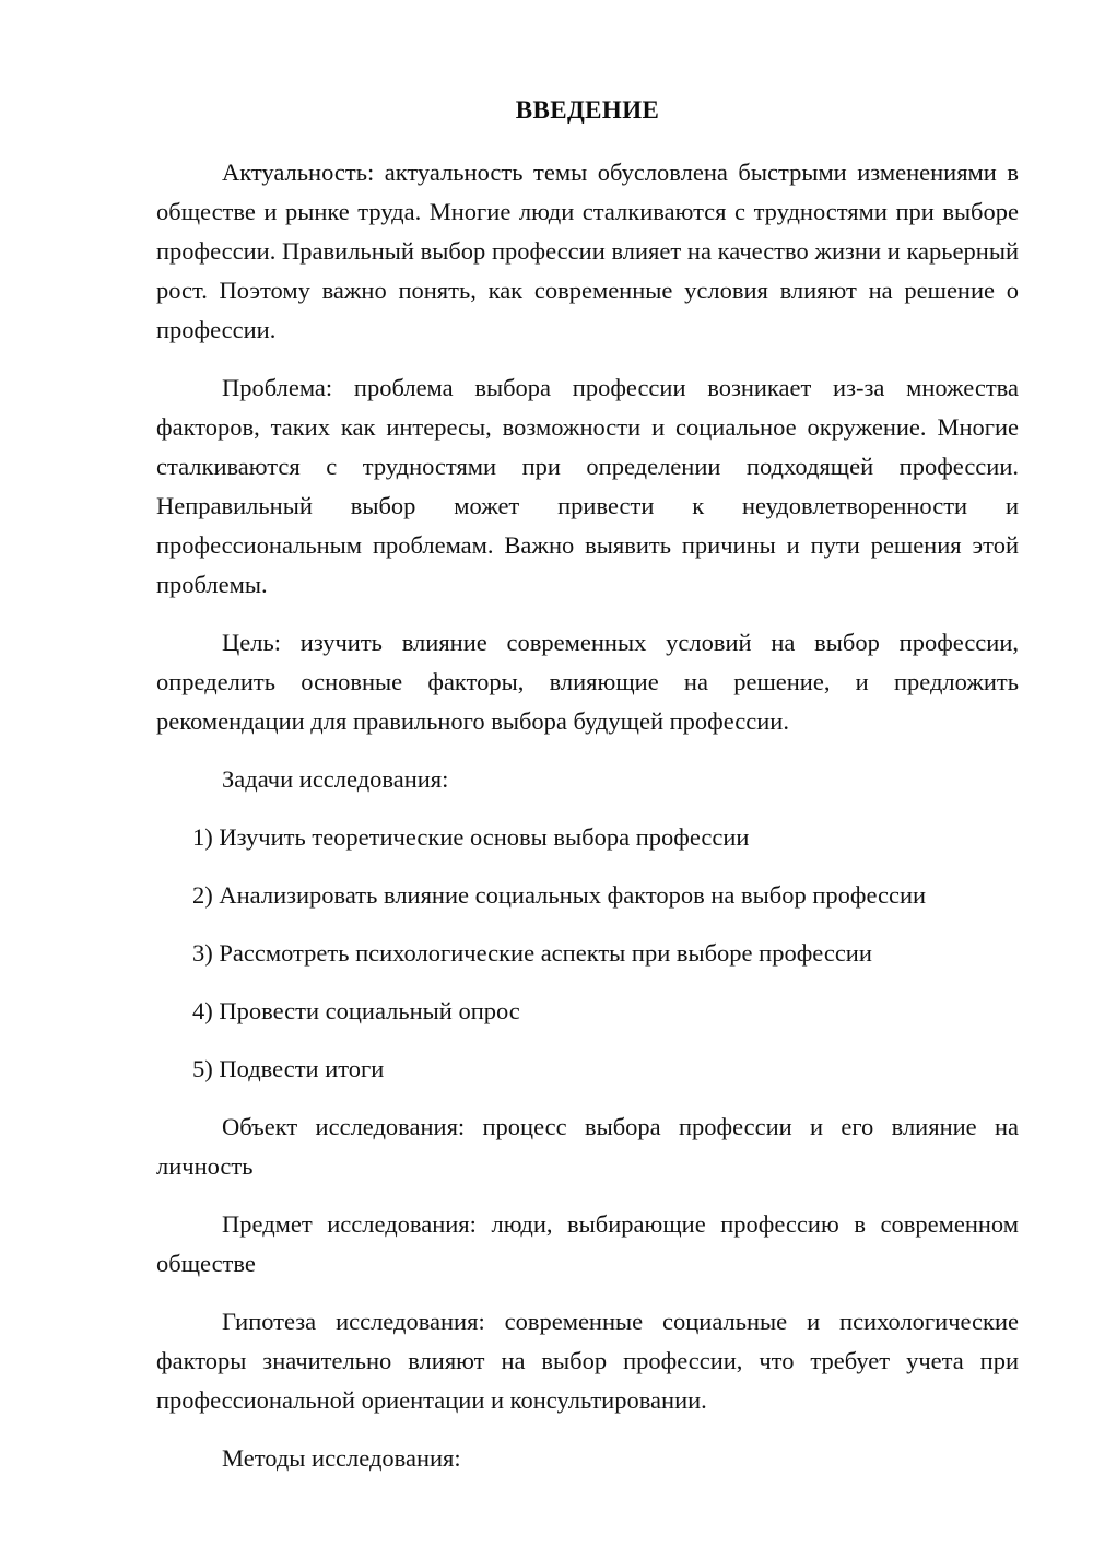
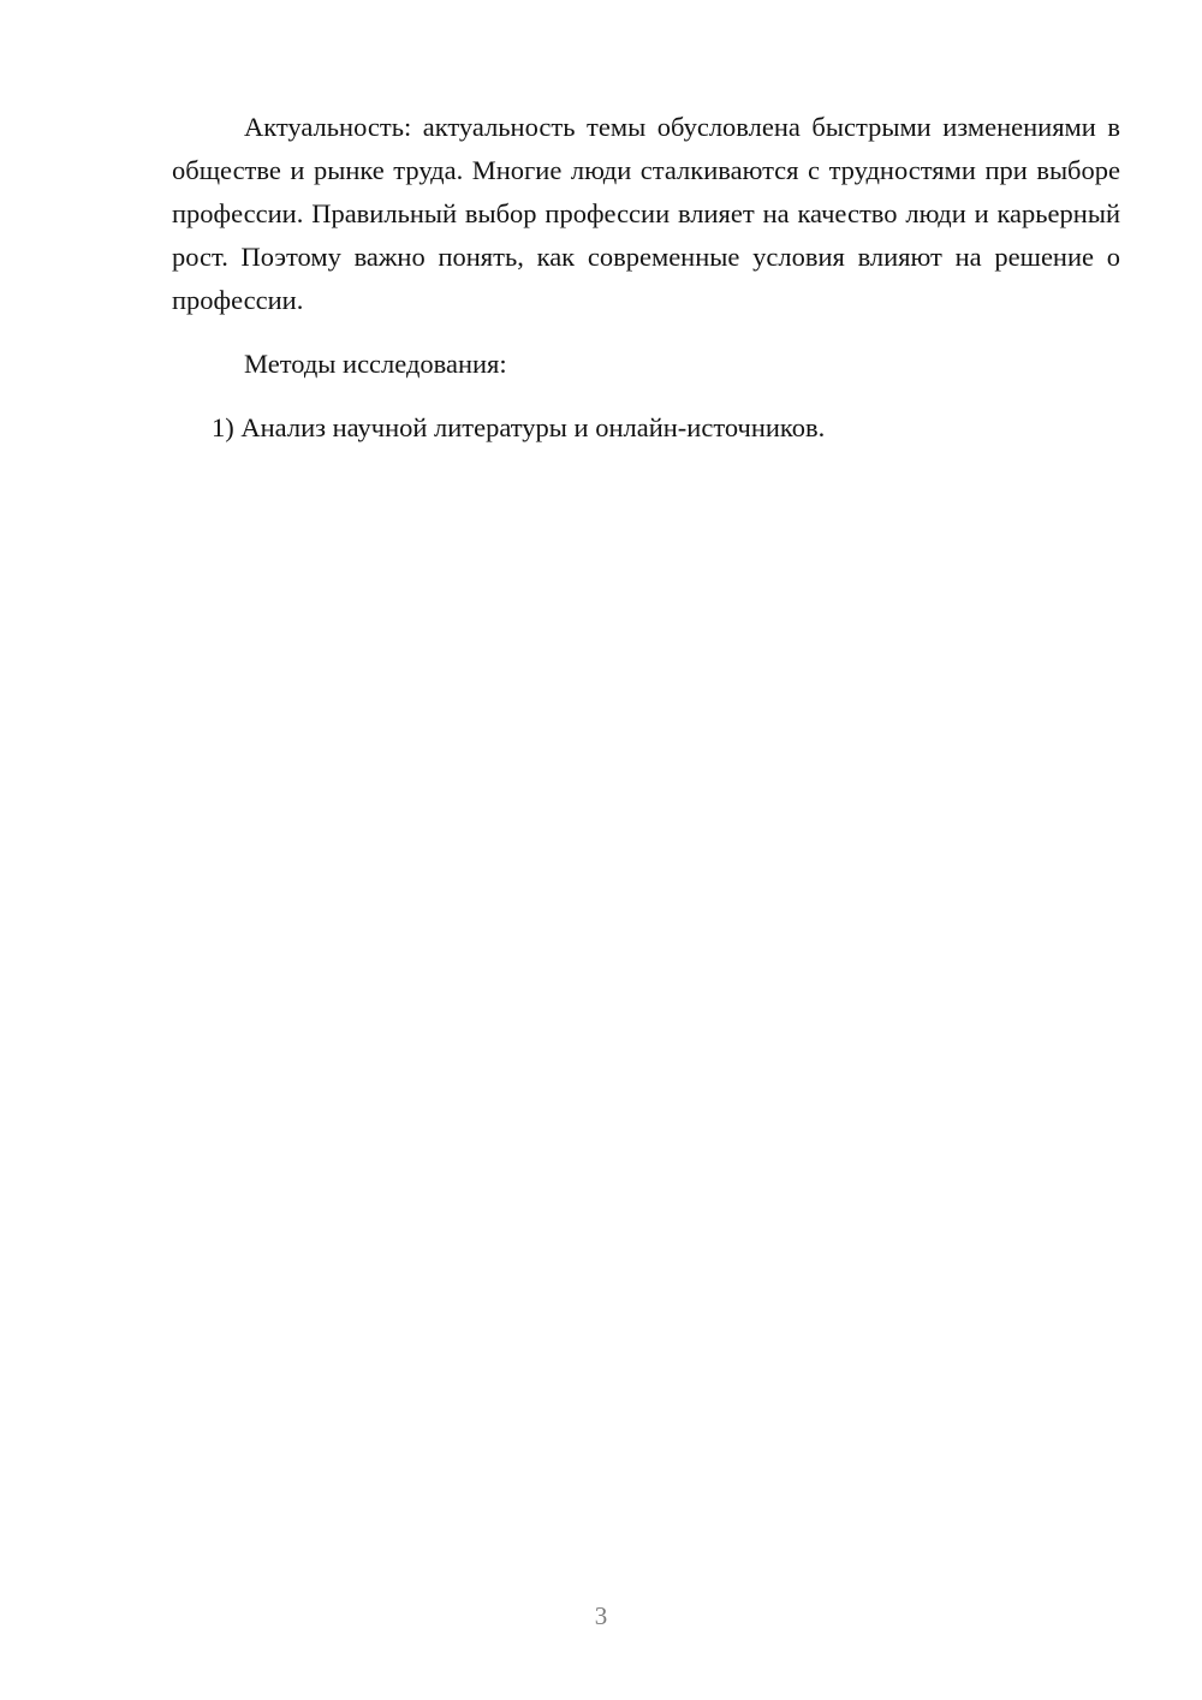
- ВВЕДЕНИЕ
- Актуальность: актуальность темы обусловлена быстрыми изменениями в обществе и рынке труда. Многие люди сталкиваются с трудностями при выборе профессии. Правильный выбор профессии влияет на качество жизни и карьерный рост. Поэтому важно понять, как современные условия влияют на решение о профессии.
+ Актуальность: актуальность темы обусловлена быстрыми изменениями в обществе и рынке труда. Многие люди сталкиваются с трудностями при выборе профессии. Правильный выбор профессии влияет на качество люди и карьерный рост. Поэтому важно понять, как современные условия влияют на решение о профессии.
- Проблема: проблема выбора профессии возникает из-за множества факторов, таких как интересы, возможности и социальное окружение. Многие сталкиваются с трудностями при определении подходящей профессии. Неправильный выбор может привести к неудовлетворенности и профессиональным проблемам. Важно выявить причины и пути решения этой проблемы.
- Цель: изучить влияние современных условий на выбор профессии, определить основные факторы, влияющие на решение, и предложить рекомендации для правильного выбора будущей профессии.
- Задачи исследования:
- 1) Изучить теоретические основы выбора профессии
- 2) Анализировать влияние социальных факторов на выбор профессии
- 3) Рассмотреть психологические аспекты при выборе профессии
- 4) Провести социальный опрос
- 5) Подвести итоги
- Объект исследования: процесс выбора профессии и его влияние на личность
- Предмет исследования: люди, выбирающие профессию в современном обществе
- Гипотеза исследования: современные социальные и психологические факторы значительно влияют на выбор профессии, что требует учета при профессиональной ориентации и консультировании.
  Методы исследования:
+ 1) Анализ научной литературы и онлайн-источников.
+ 3
